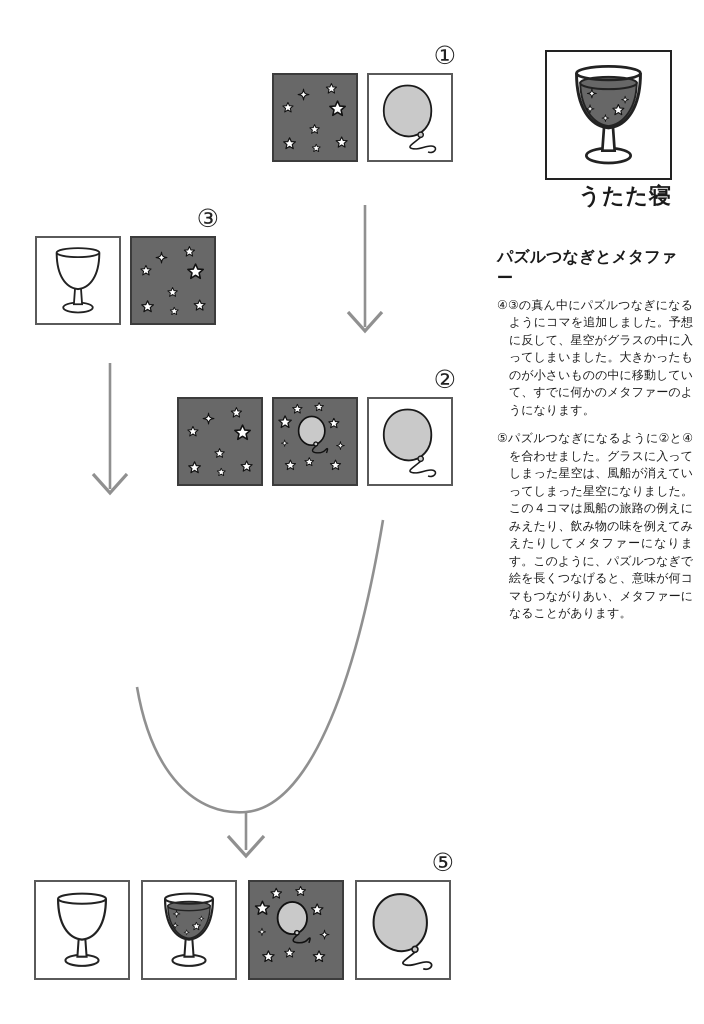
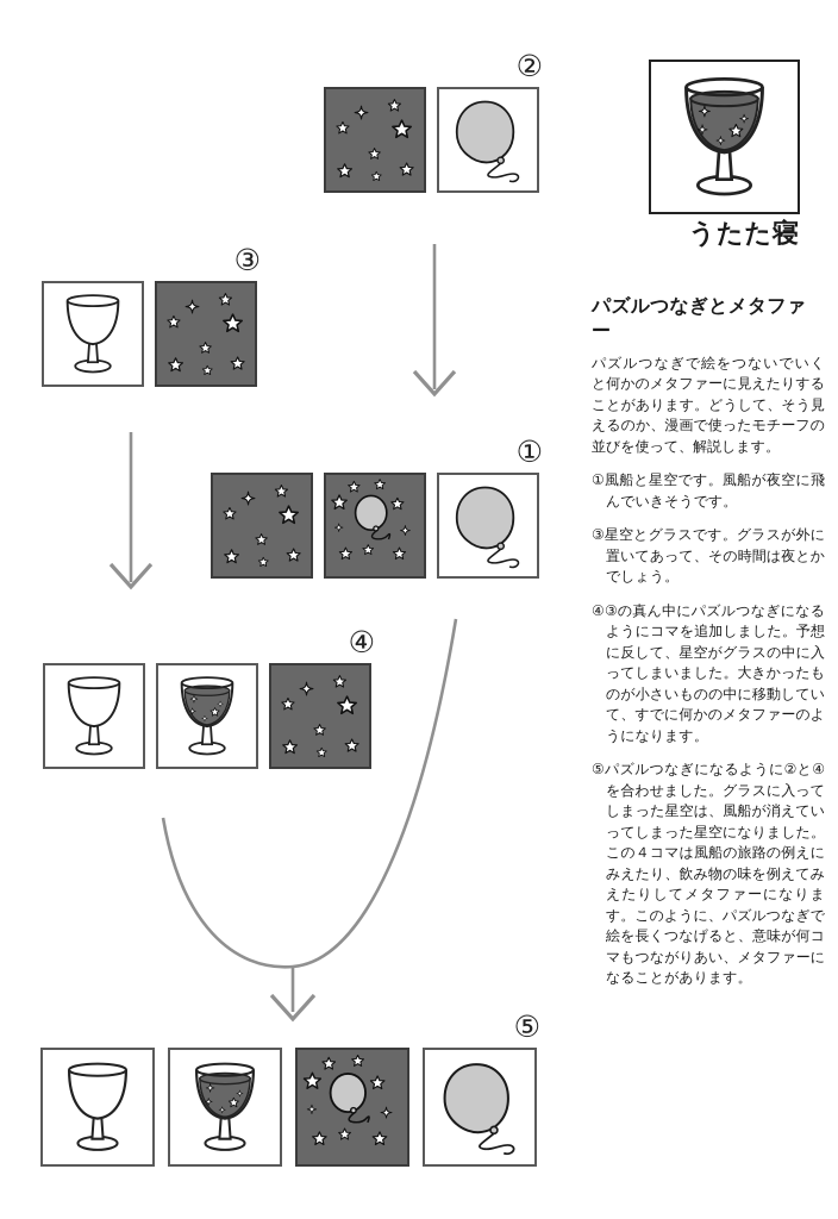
- ①
+ ②
  ③
- ②
+ ①
+ ④
  ⑤
  うたた寝
  パズルつなぎとメタファー
+ パズルつなぎで絵をつないでいくと何かのメタファーに見えたりすることがあります。どうして、そう見えるのか、漫画で使ったモチーフの並びを使って、解説します。
+ ①風船と星空です。風船が夜空に飛んでいきそうです。
+ ③星空とグラスです。グラスが外に置いてあって、その時間は夜とかでしょう。
  ④③の真ん中にパズルつなぎになるようにコマを追加しました。予想に反して、星空がグラスの中に入ってしまいました。大きかったものが小さいものの中に移動していて、すでに何かのメタファーのようになります。
  ⑤パズルつなぎになるように②と④を合わせました。グラスに入ってしまった星空は、風船が消えていってしまった星空になりました。この４コマは風船の旅路の例えにみえたり、飲み物の味を例えてみえたりしてメタファーになります。このように、パズルつなぎで絵を長くつなげると、意味が何コマもつながりあい、メタファーになることがあります。
